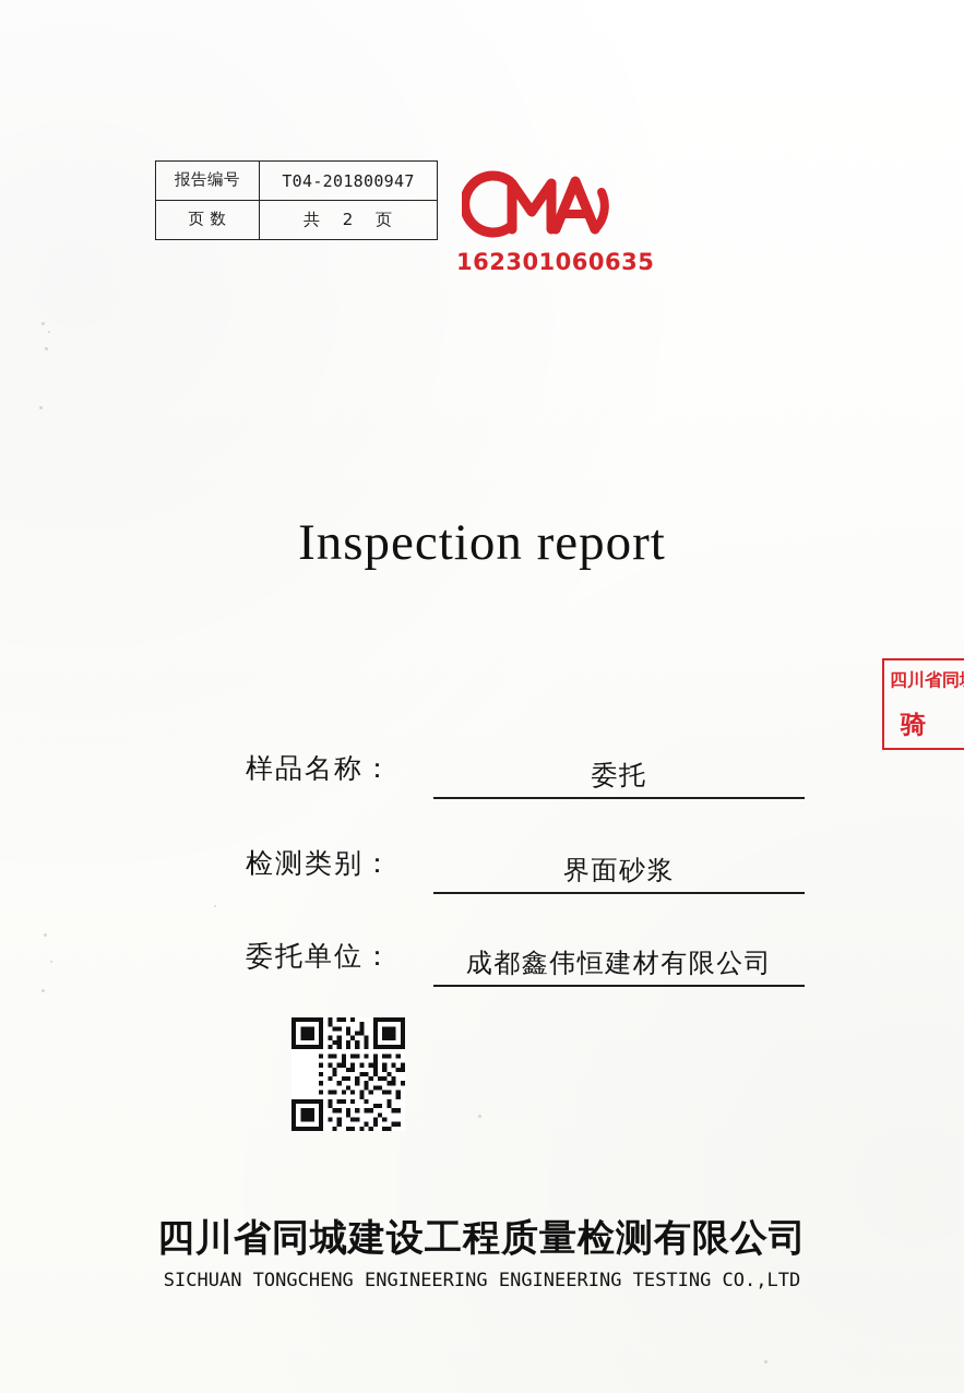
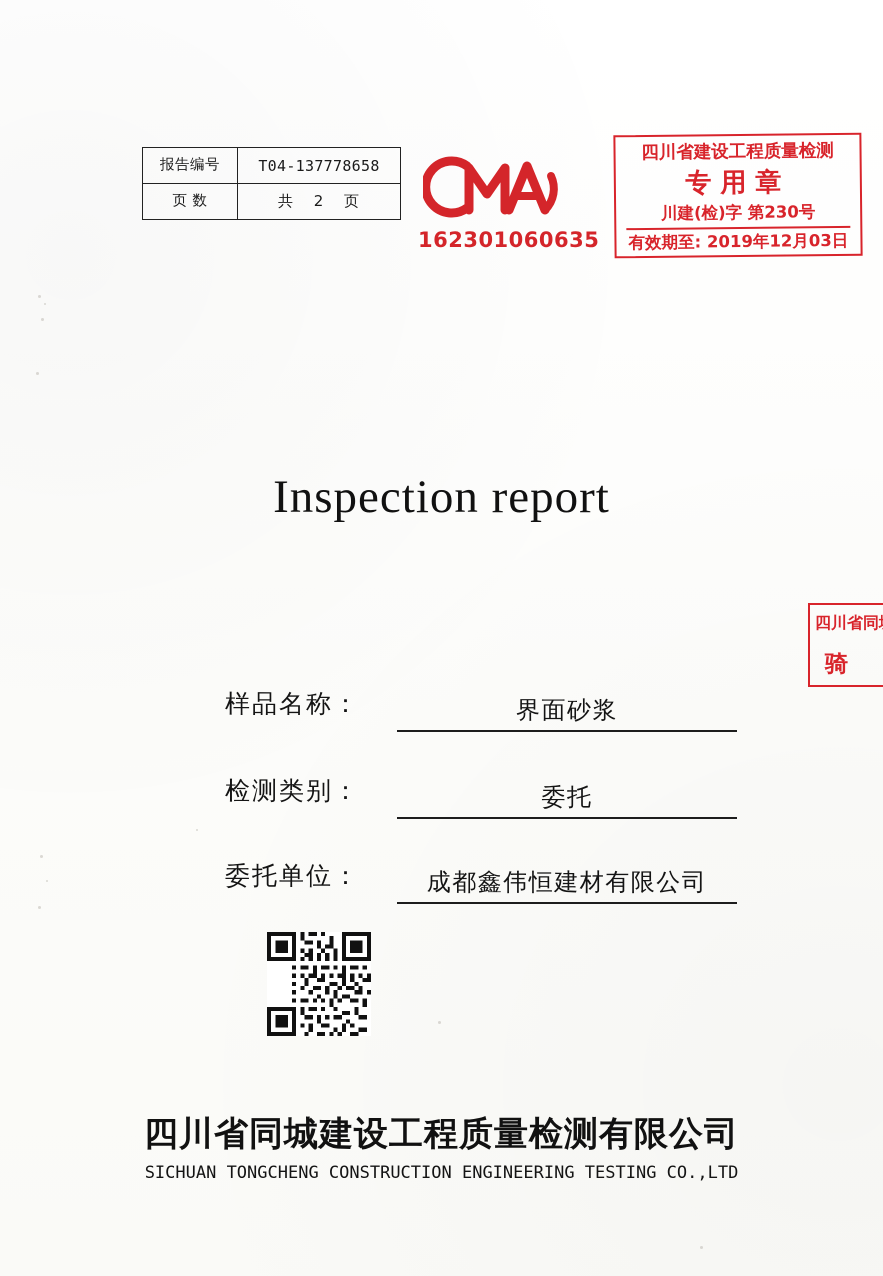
- 报告编号	T04-201800947
+ 报告编号	T04-137778658
  页 数	共 2 页
  162301060635
+ 四川省建设工程质量检测
+ 专用章
+ 川建(检)字 第230号
+ 有效期至: 2019年12月03日
  四川省同
  骑
  Inspection report
  样品名称：
- 委托
+ 界面砂浆
  检测类别：
- 界面砂浆
+ 委托
  委托单位：
  成都鑫伟恒建材有限公司
  四川省同城建设工程质量检测有限公司
- SICHUAN TONGCHENG ENGINEERING ENGINEERING TESTING CO.,LTD
+ SICHUAN TONGCHENG CONSTRUCTION ENGINEERING TESTING CO.,LTD
